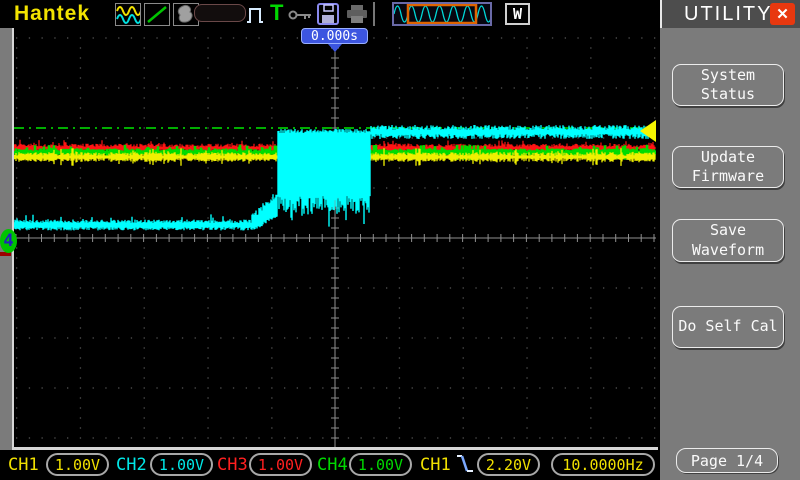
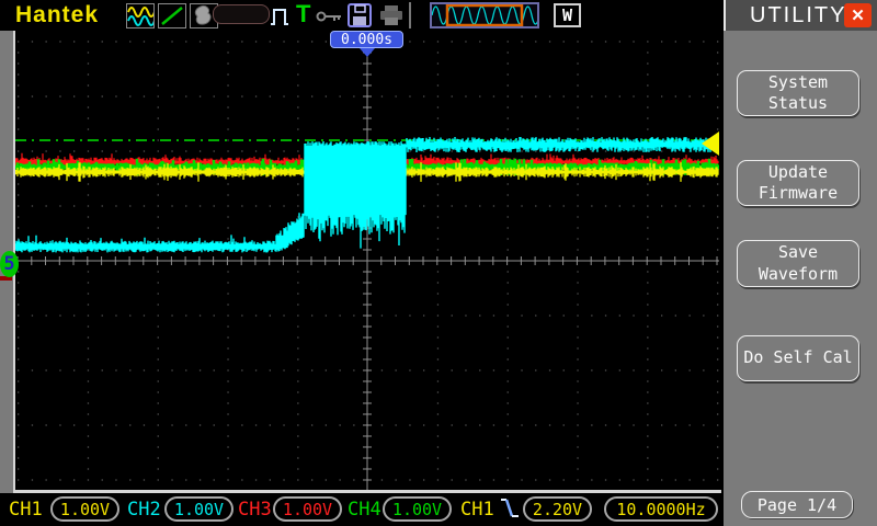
  Hantek
  T
  W
  0.000s
- 4
+ 5
  CH1
  1.00V
  CH2
  1.00V
  CH3
  1.00V
  CH4
  1.00V
  CH1
  2.20V
  10.0000Hz
  UTILITY
  ✕
  System
  Status
  Update
  Firmware
  Save
  Waveform
  Do Self Cal
  Page 1/4
